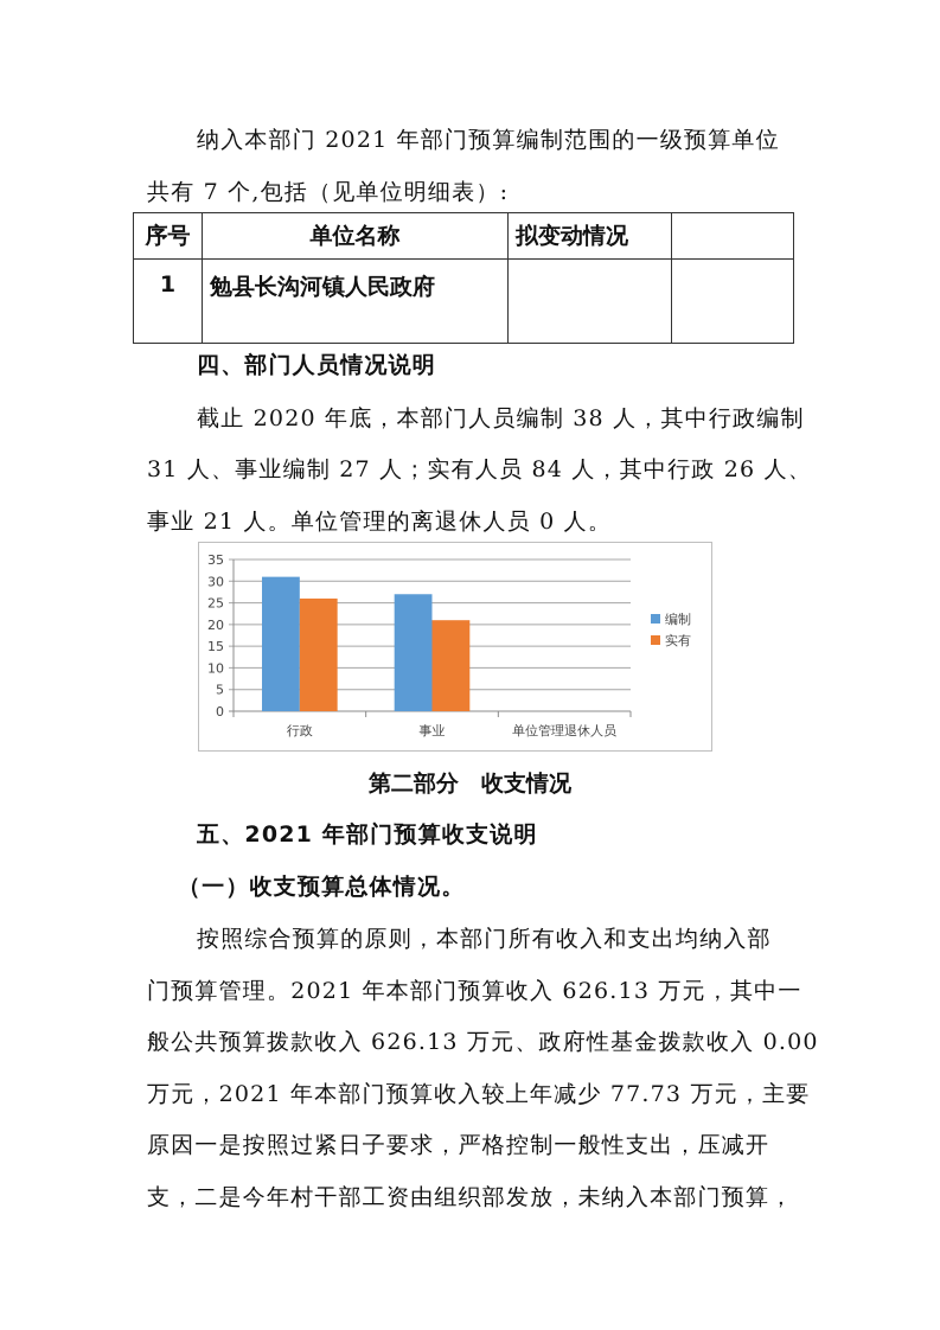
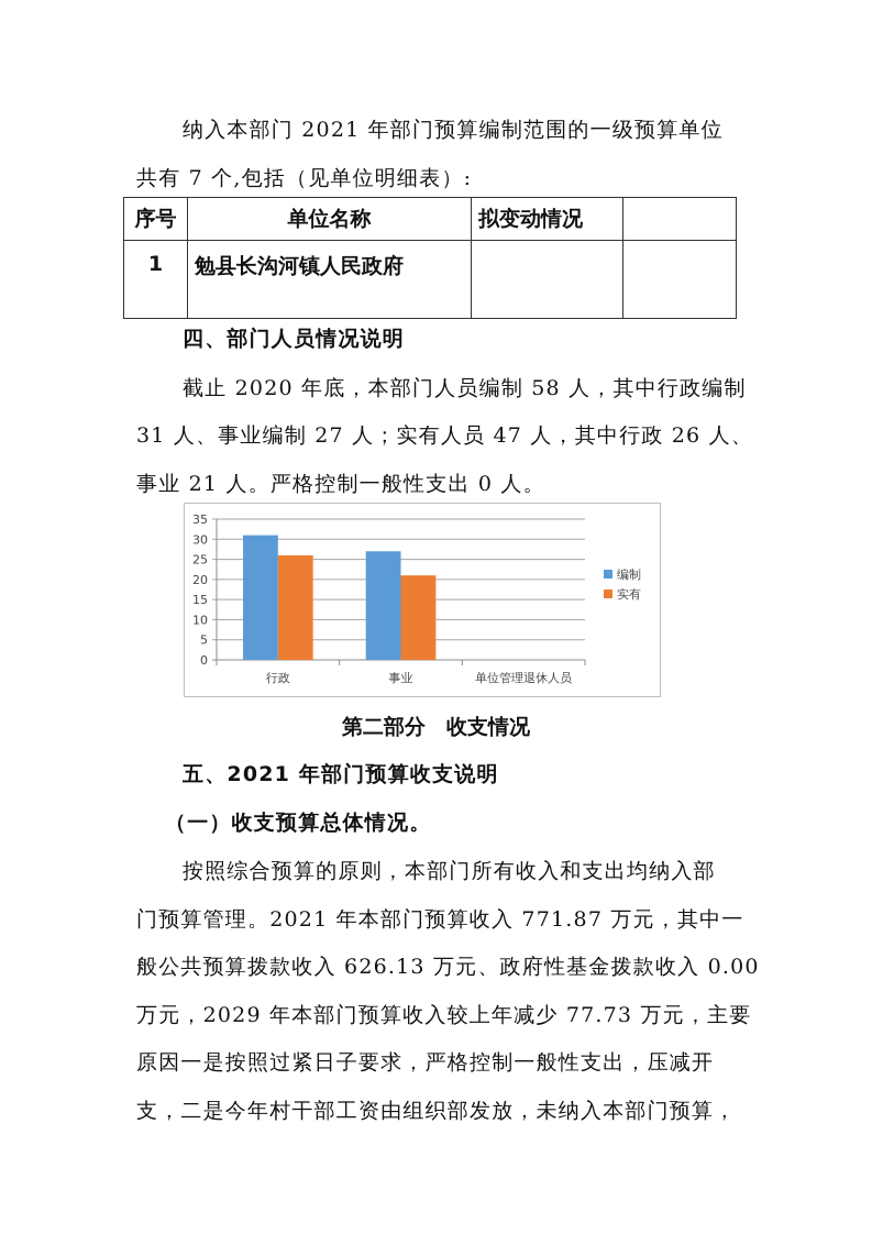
  纳入本部门 2021 年部门预算编制范围的一级预算单位
  共有 7 个,包括（见单位明细表）:
  序号	单位名称	拟变动情况
  1	勉县长沟河镇人民政府
  四、部门人员情况说明
- 截止 2020 年底，本部门人员编制 38 人，其中行政编制
+ 截止 2020 年底，本部门人员编制 58 人，其中行政编制
- 31 人、事业编制 27 人；实有人员 84 人，其中行政 26 人、
+ 31 人、事业编制 27 人；实有人员 47 人，其中行政 26 人、
- 事业 21 人。单位管理的离退休人员 0 人。
+ 事业 21 人。严格控制一般性支出 0 人。
  0
  5
  10
  15
  20
  25
  30
  35
  行政
  事业
  单位管理退休人员
  编制
  实有
  第二部分 收支情况
  五、2021 年部门预算收支说明
  （一）收支预算总体情况。
  按照综合预算的原则，本部门所有收入和支出均纳入部
- 门预算管理。2021 年本部门预算收入 626.13 万元，其中一
+ 门预算管理。2021 年本部门预算收入 771.87 万元，其中一
  般公共预算拨款收入 626.13 万元、政府性基金拨款收入 0.00
- 万元，2021 年本部门预算收入较上年减少 77.73 万元，主要
+ 万元，2029 年本部门预算收入较上年减少 77.73 万元，主要
  原因一是按照过紧日子要求，严格控制一般性支出，压减开
  支，二是今年村干部工资由组织部发放，未纳入本部门预算，
